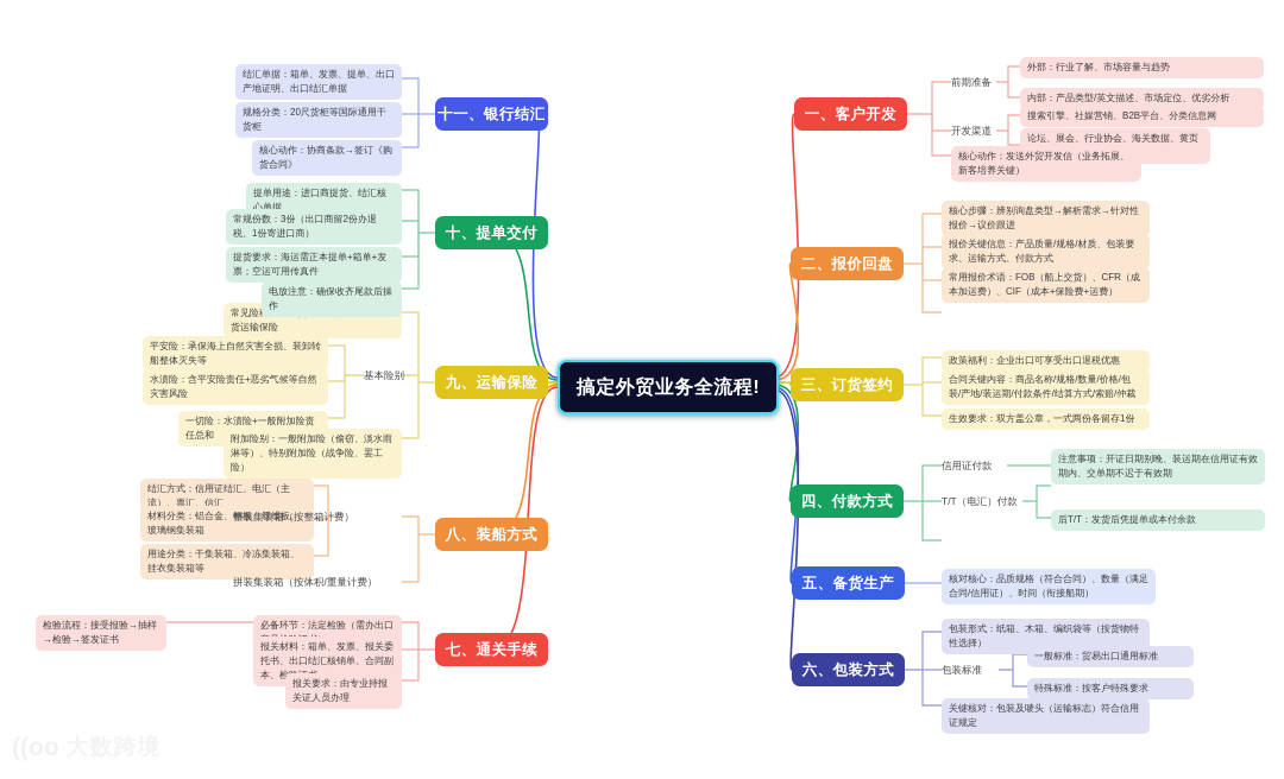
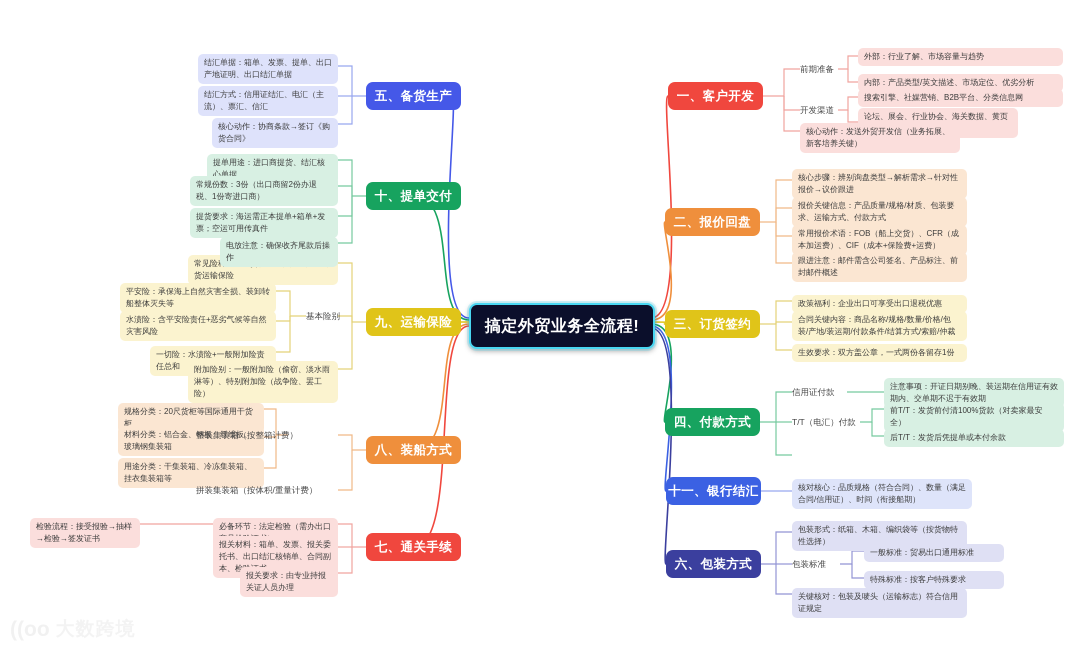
  搞定外贸业务全流程!
  一、客户开发
  二、报价回盘
  三、订货签约
  四、付款方式
- 五、备货生产
+ 十一、银行结汇
  六、包装方式
  七、通关手续
  八、装船方式
  九、运输保险
  十、提单交付
- 十一、银行结汇
+ 五、备货生产
  前期准备
  开发渠道
  外部：行业了解、市场容量与趋势
  内部：产品类型/英文描述、市场定位、优劣分析
  搜索引擎、社媒营销、B2B平台、分类信息网
  论坛、展会、行业协会、海关数据、黄页
  核心动作：发送外贸开发信（业务拓展、新客培养关键）
  核心步骤：辨别询盘类型→解析需求→针对性报价→议价跟进
  报价关键信息：产品质量/规格/材质、包装要求、运输方式、付款方式
  常用报价术语：FOB（船上交货）、CFR（成本加运费）、CIF（成本+保险费+运费）
+ 跟进注意：邮件需含公司签名、产品标注、前封邮件概述
  政策福利：企业出口可享受出口退税优惠
  合同关键内容：商品名称/规格/数量/价格/包装/产地/装运期/付款条件/结算方式/索赔/仲裁
  生效要求：双方盖公章，一式两份各留存1份
  信用证付款
  T/T（电汇）付款
  注意事项：开证日期别晚、装运期在信用证有效期内、交单期不迟于有效期
+ 前T/T：发货前付清100%货款（对卖家最安全）
  后T/T：发货后凭提单或本付余款
  核对核心：品质规格（符合合同）、数量（满足合同/信用证）、时间（衔接船期）
  包装标准
  包装形式：纸箱、木箱、编织袋等（按货物特性选择）
  一般标准：贸易出口通用标准
  特殊标准：按客户特殊要求
  关键核对：包装及唛头（运输标志）符合信用证规定
  报关材料：箱单、发票、报关委托书、出口结汇核销单、合同副本、检
  报关要求：由专业持报关证人员办理
  检验流程：接受报验→抽样→检验→签发证书
  整装集装箱（按整箱计费）
  拼装集装箱（按体积/重量计费）
- 结汇方式：信用证结汇、电汇（主流）、票汇、信汇
+ 规格分类：20尺货柜等国际通用干货柜
  材料分类：铝合金、钢板、纤维板、玻璃钢集装箱
  用途分类：干集装箱、冷冻集装箱、挂衣集装箱等
  基本险别
  平安险：承保海上自然灾害全损、装卸转船整体灭失等
  水渍险：含平安险责任+恶劣气候等自然灾害风险
  一切险：水渍险+一般附加险责任总和
  附加险别：一般附加险（偷窃、淡水雨淋等）、特别附加险（战争险、罢工险）
  提单用途：进口商提货、结汇核心单据
  常规份数：3份（出口商留2份办退税、1份寄进口商）
  提货要求：海运需正本提单+箱单+发票；空运可用传真件
  电放注意：确保收齐尾款后操作
  结汇单据：箱单、发票、提单、出口产地证明、出口结汇单据
- 规格分类：20尺货柜等国际通用干货柜
+ 结汇方式：信用证结汇、电汇（主流）、票汇、信汇
  核心动作：协商条款→签订《购货合同》
